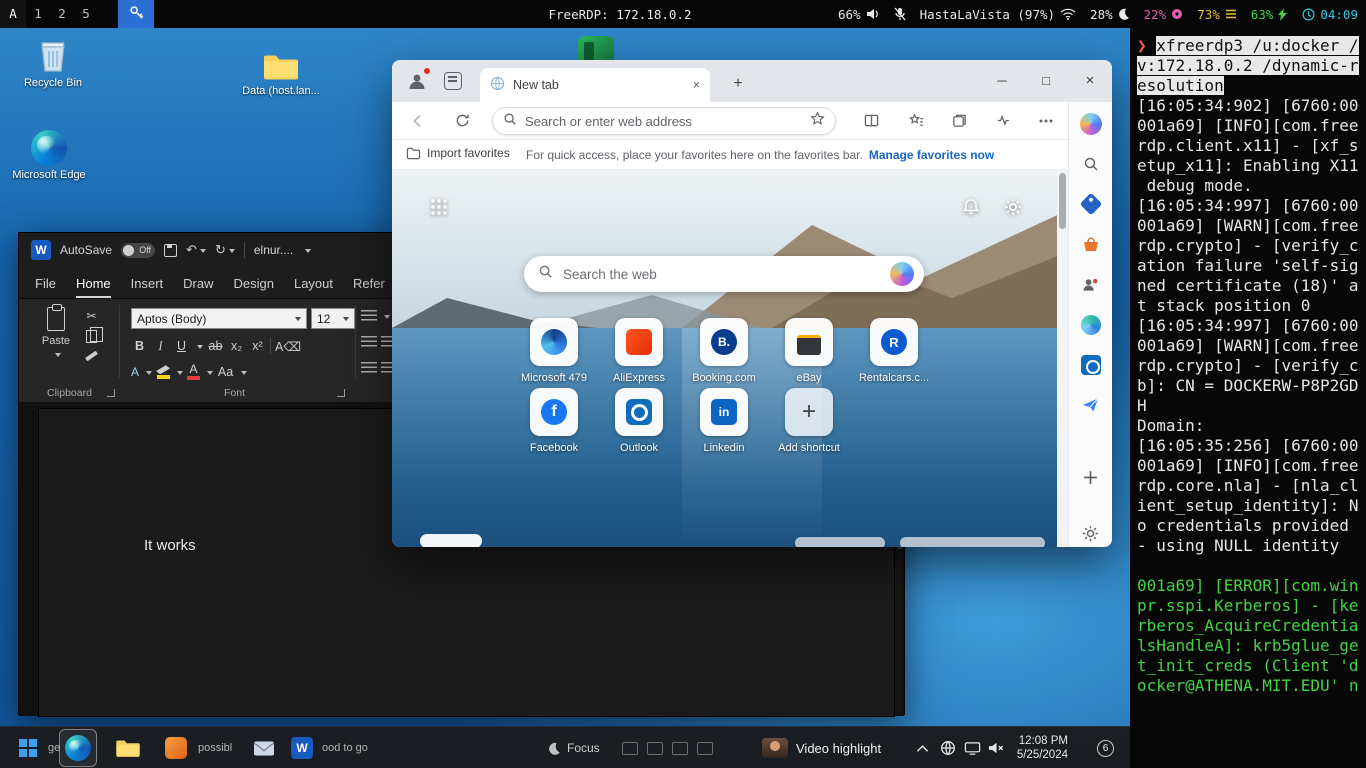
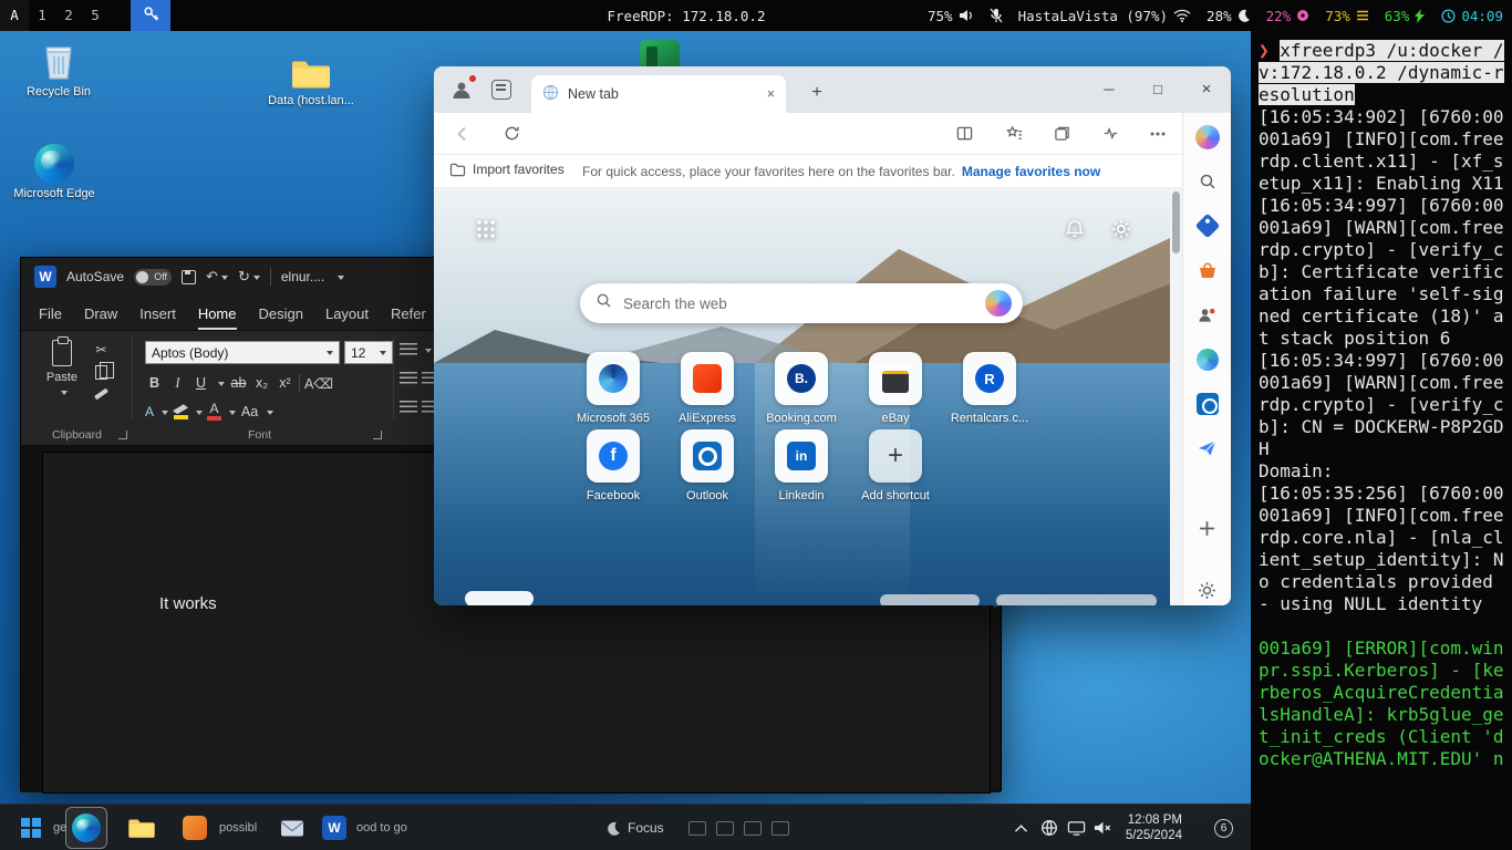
  A
  1
  2
  5
  FreeRDP: 172.18.0.2
- 66%
+ 75%
  HastaLaVista (97%)
  28%
  22%
  73%
  63%
  04:09
  Recycle Bin
  Data (host.lan...
  Microsoft Edge
  AutoSave
  Off
  ↶
  ↻
  elnur....
  File
- Home
+ Draw
  Insert
- Draw
+ Home
  Design
  Layout
  Refer
  Paste
  ✂
  Aptos (Body)
  12
  B
  I
  U
  ab
  x₂
  x²
  A⌫
  A
  A
  Aa
  Clipboard
  Font
  It works
  New tab
  ×
  +
  ─
  □
  ×
- Search or enter web address
  Import favorites
  For quick access, place your favorites here on the favorites bar. Manage favorites now
  Search the web
- Microsoft 479
+ Microsoft 365
  AliExpress
  Booking.com
  eBay
  Rentalcars.c...
  Facebook
  Outlook
  Linkedin
  Add shortcut
  ge
  possibl
  ood to go
  Focus
- Video highlight
  12:08 PM
  5/25/2024
  6
  ❯ xfreerdp3 /u:docker /
  v:172.18.0.2 /dynamic-r
  esolution
  [16:05:34:902] [6760:00
  001a69] [INFO][com.free
  rdp.client.x11] - [xf_s
  etup_x11]: Enabling X11
- debug mode.
  [16:05:34:997] [6760:00
  001a69] [WARN][com.free
  rdp.crypto] - [verify_c
+ b]: Certificate verific
  ation failure 'self-sig
  ned certificate (18)' a
- t stack position 0
+ t stack position 6
  [16:05:34:997] [6760:00
  001a69] [WARN][com.free
  rdp.crypto] - [verify_c
  b]: CN = DOCKERW-P8P2GD
  H
  Domain:
  [16:05:35:256] [6760:00
  001a69] [INFO][com.free
  rdp.core.nla] - [nla_cl
  ient_setup_identity]: N
  o credentials provided
  - using NULL identity
  001a69] [ERROR][com.win
  pr.sspi.Kerberos] - [ke
  rberos_AcquireCredentia
  lsHandleA]: krb5glue_ge
  t_init_creds (Client 'd
  ocker@ATHENA.MIT.EDU' n
